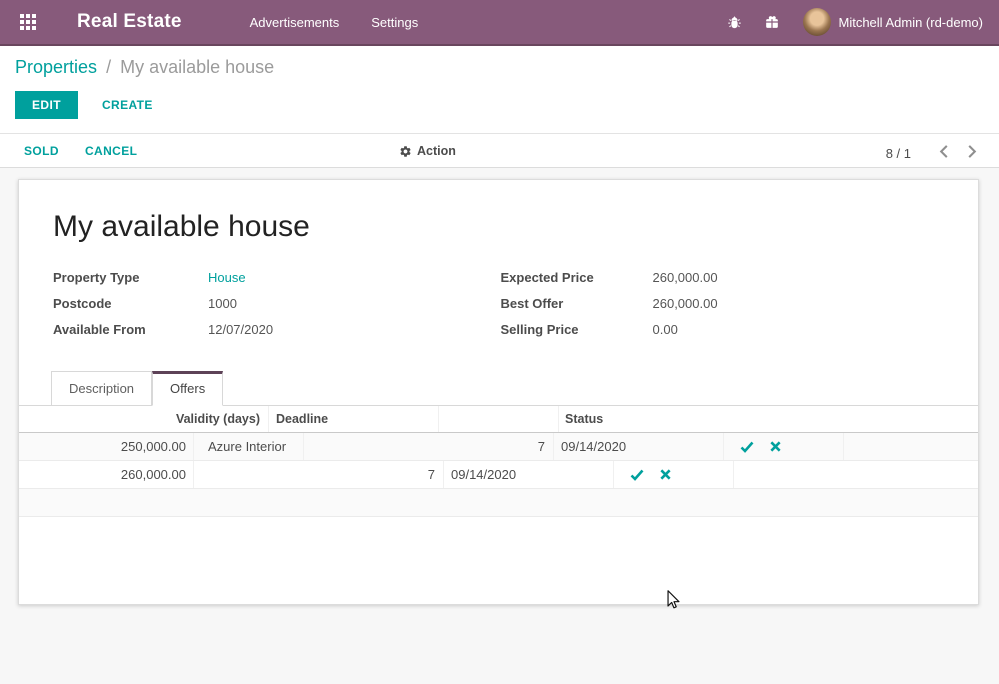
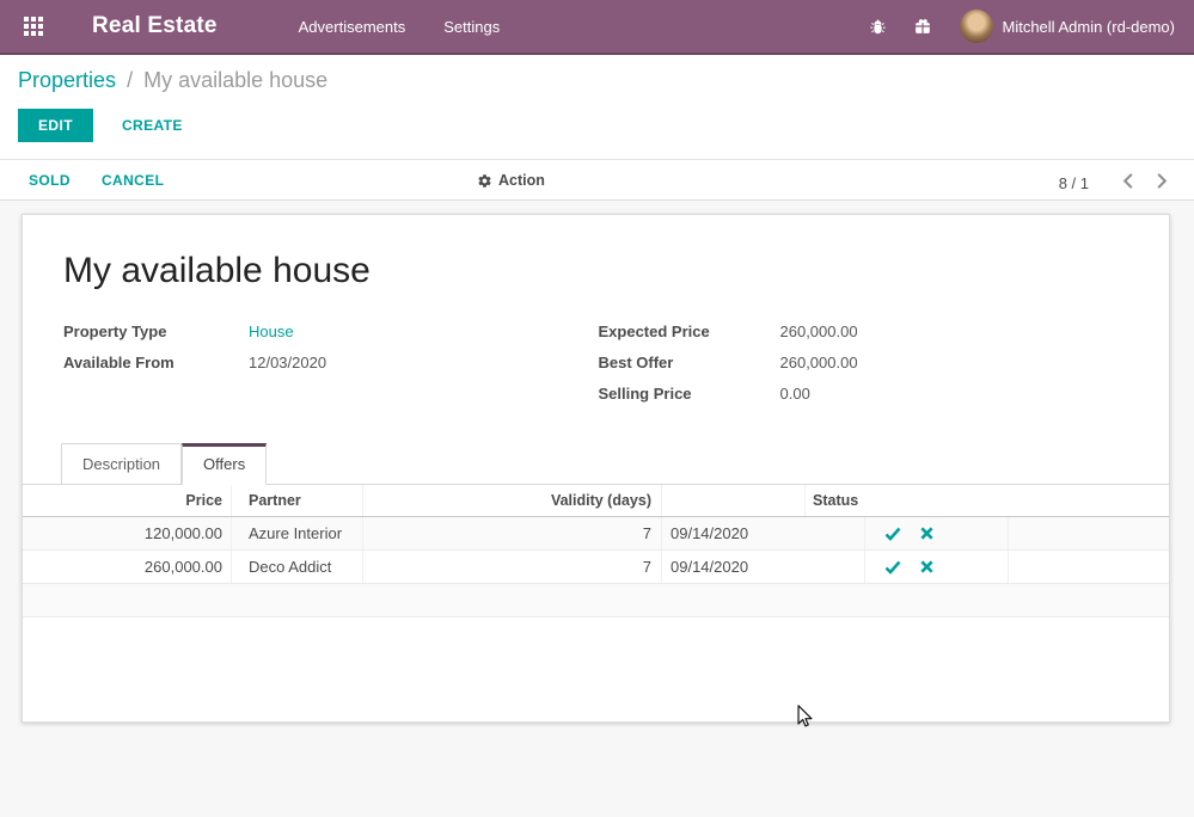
  Real Estate
  Advertisements
  Settings
  Mitchell Admin (rd-demo)
  Properties / My available house
  EDIT
  CREATE
  Action
  8 / 1
  SOLD
  CANCEL
  My available house
  Property Type
  House
- Postcode
- 1000
  Available From
- 12/07/2020
+ 12/03/2020
  Expected Price
  260,000.00
  Best Offer
  260,000.00
  Selling Price
  0.00
  Description
  Offers
+ Price
+ Partner
  Validity (days)
- Deadline
  Status
- 250,000.00
+ 120,000.00
  Azure Interior
  7
  09/14/2020
  260,000.00
+ Deco Addict
  7
  09/14/2020
